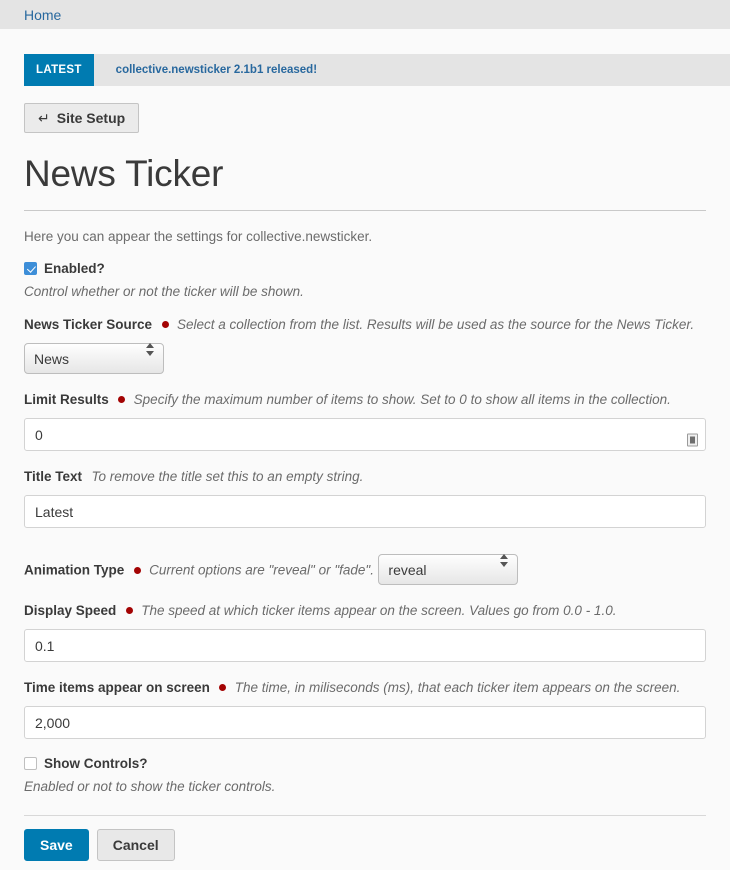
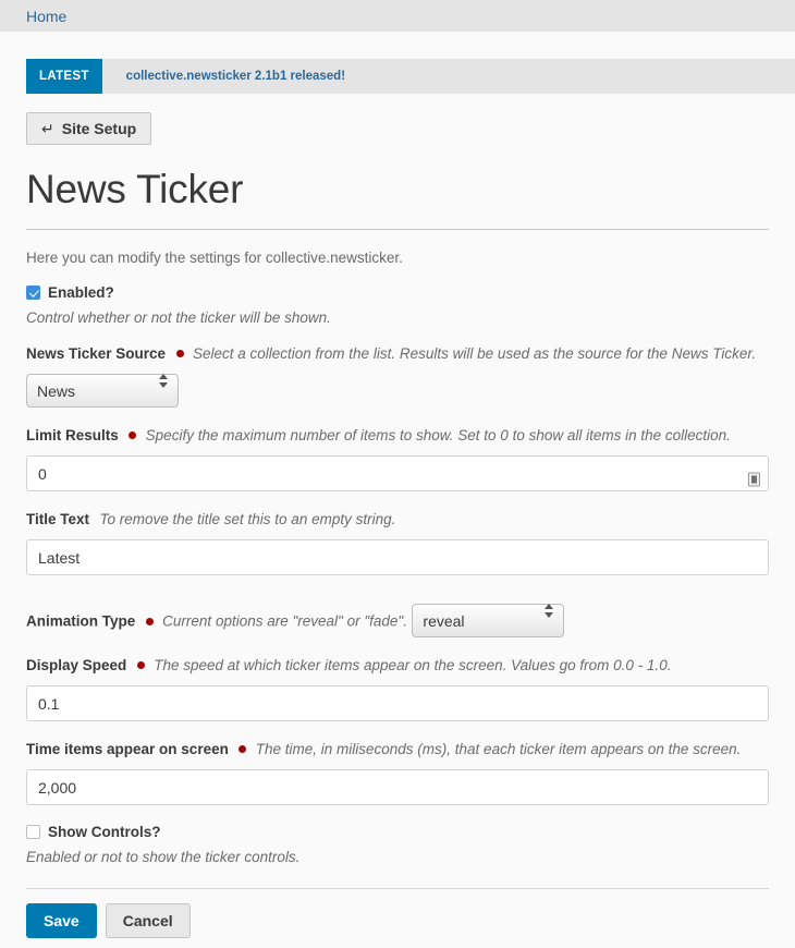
  Home
  LATEST
  collective.newsticker 2.1b1 released!
  ↵
  Site Setup
  News Ticker
- Here you can appear the settings for collective.newsticker.
+ Here you can modify the settings for collective.newsticker.
  Enabled?
  Control whether or not the ticker will be shown.
  News Ticker Source Select a collection from the list. Results will be used as the source for the News Ticker.
  News
  Limit Results Specify the maximum number of items to show. Set to 0 to show all items in the collection.
  0
  Title Text To remove the title set this to an empty string.
  Latest
  Animation Type Current options are "reveal" or "fade".
  reveal
  Display Speed The speed at which ticker items appear on the screen. Values go from 0.0 - 1.0.
  0.1
  Time items appear on screen The time, in miliseconds (ms), that each ticker item appears on the screen.
  2,000
  Show Controls?
  Enabled or not to show the ticker controls.
  Save
  Cancel
